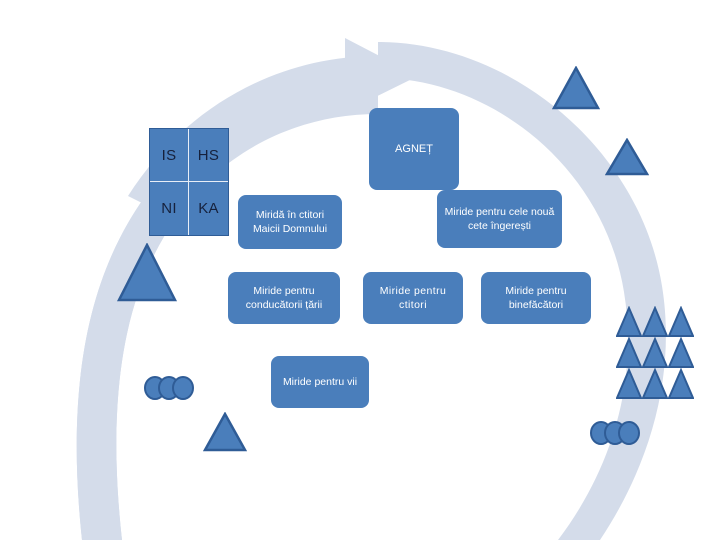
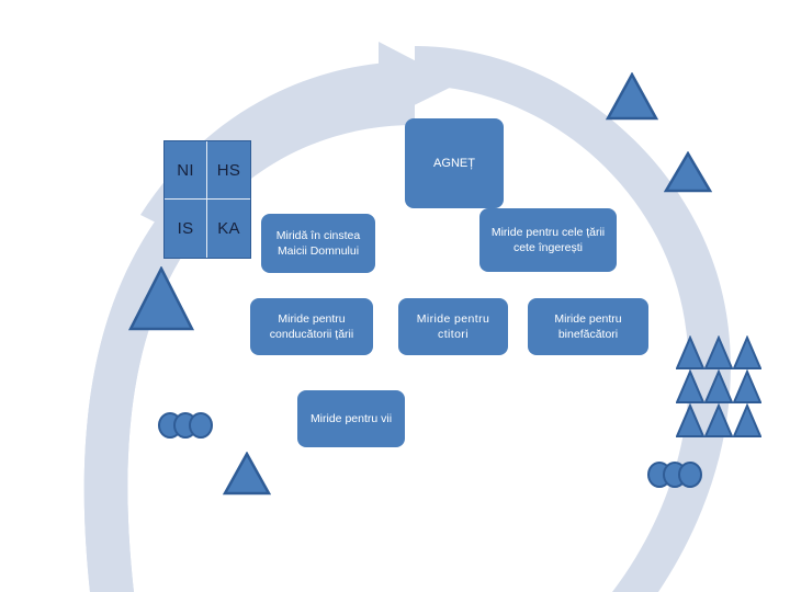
- IS
+ NI
  HS
- NI
+ IS
  KA
  AGNEȚ
- Miridă în ctitori Maicii Domnului
+ Miridă în cinstea Maicii Domnului
- Miride pentru cele nouă cete îngerești
+ Miride pentru cele țării cete îngerești
  Miride pentru conducătorii țării
  Miride pentru ctitori
  Miride pentru binefăcători
  Miride pentru vii
